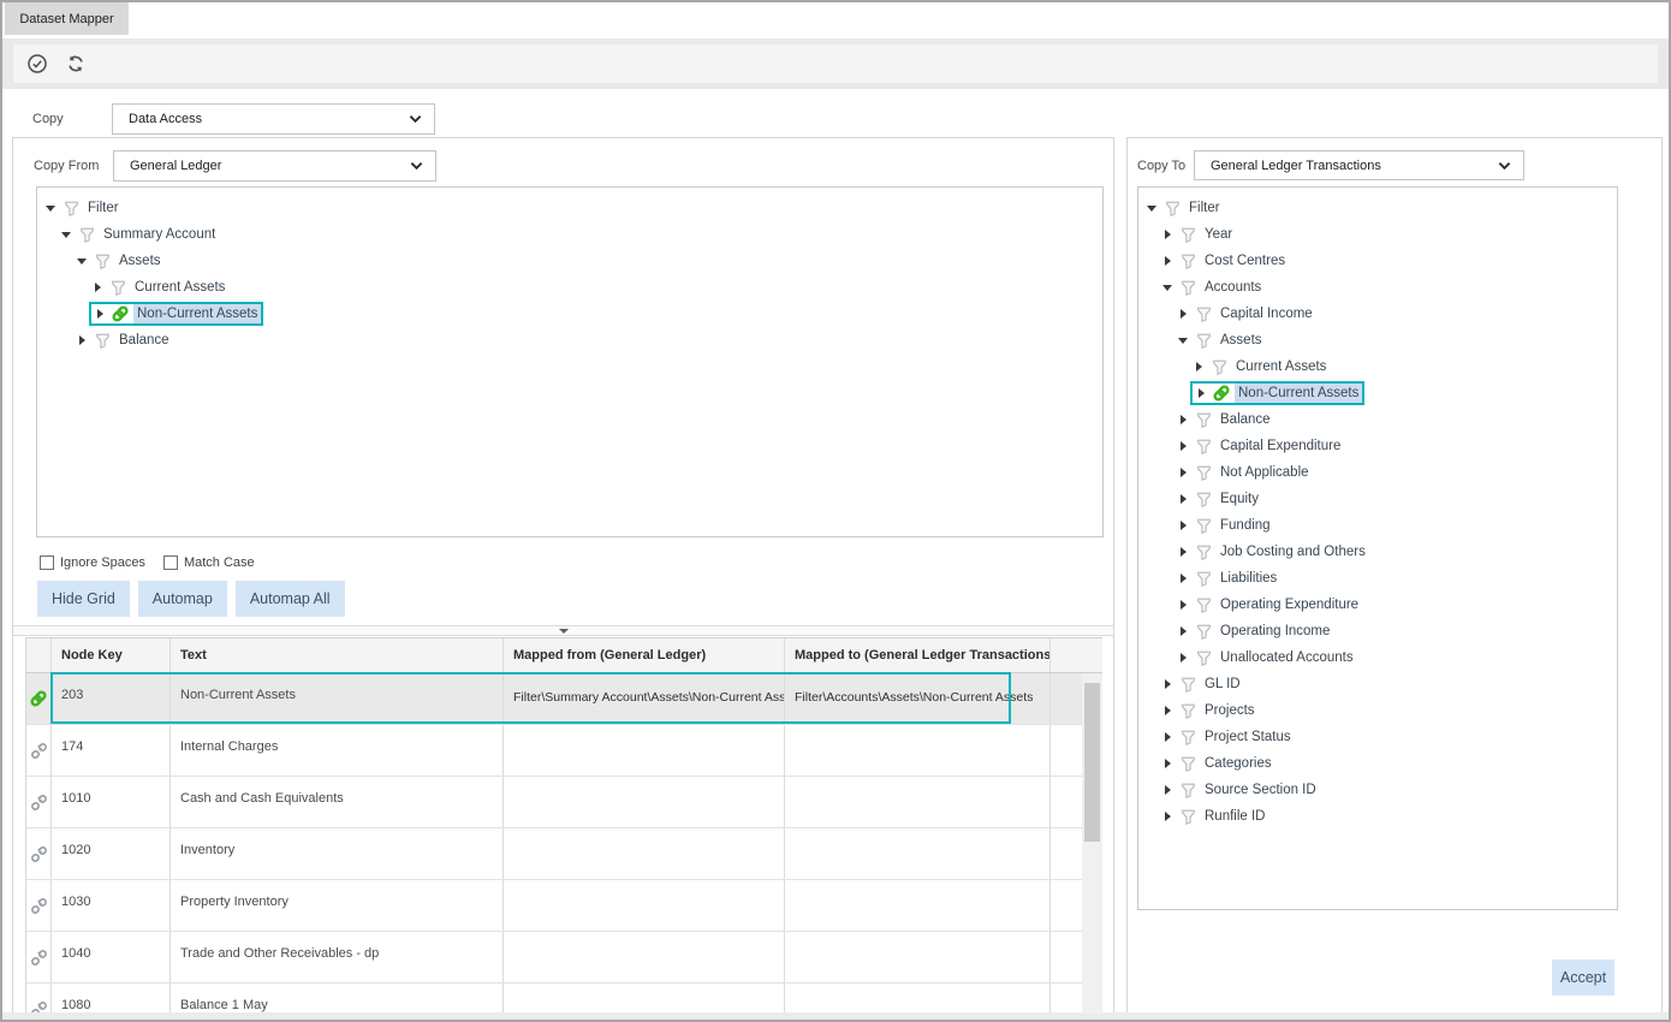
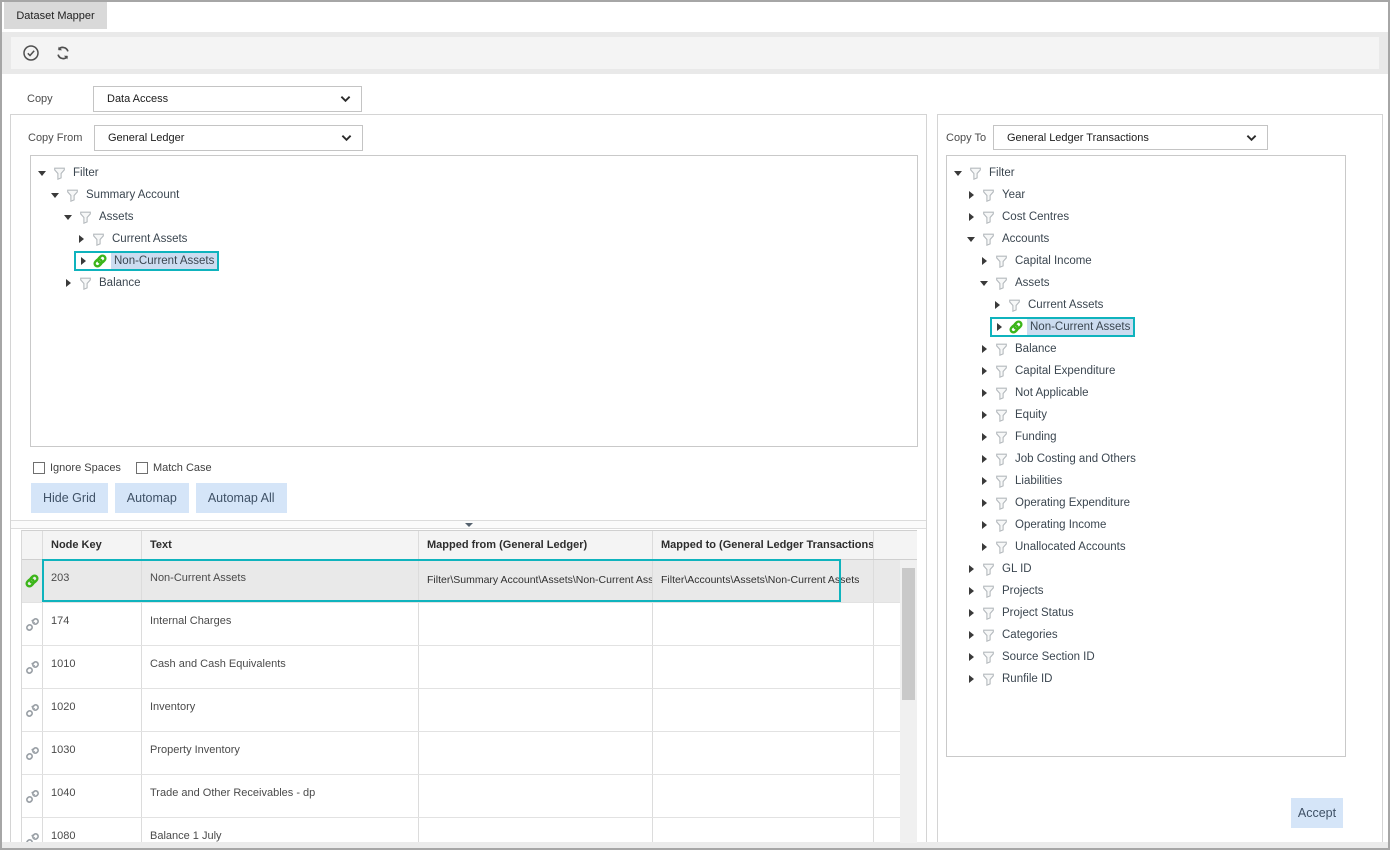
  Dataset Mapper
  Copy
  Data Access
  Copy From
  General Ledger
  Filter
  Summary Account
  Assets
  Current Assets
  Non-Current Assets
  Balance
  Ignore Spaces
  Match Case
  Hide Grid
  Automap
  Automap All
  Node Key
  Text
  Mapped from (General Ledger)
  Mapped to (General Ledger Transactions
  203
  Non-Current Assets
  Filter\Summary Account\Assets\Non-Current Ass
  Filter\Accounts\Assets\Non-Current Assets
  174
  Internal Charges
  1010
  Cash and Cash Equivalents
  1020
  Inventory
  1030
  Property Inventory
  1040
  Trade and Other Receivables - dp
  1080
- Balance 1 May
+ Balance 1 July
  Copy To
  General Ledger Transactions
  Filter
  Year
  Cost Centres
  Accounts
  Capital Income
  Assets
  Current Assets
  Non-Current Assets
  Balance
  Capital Expenditure
  Not Applicable
  Equity
  Funding
  Job Costing and Others
  Liabilities
  Operating Expenditure
  Operating Income
  Unallocated Accounts
  GL ID
  Projects
  Project Status
  Categories
  Source Section ID
  Runfile ID
  Accept
